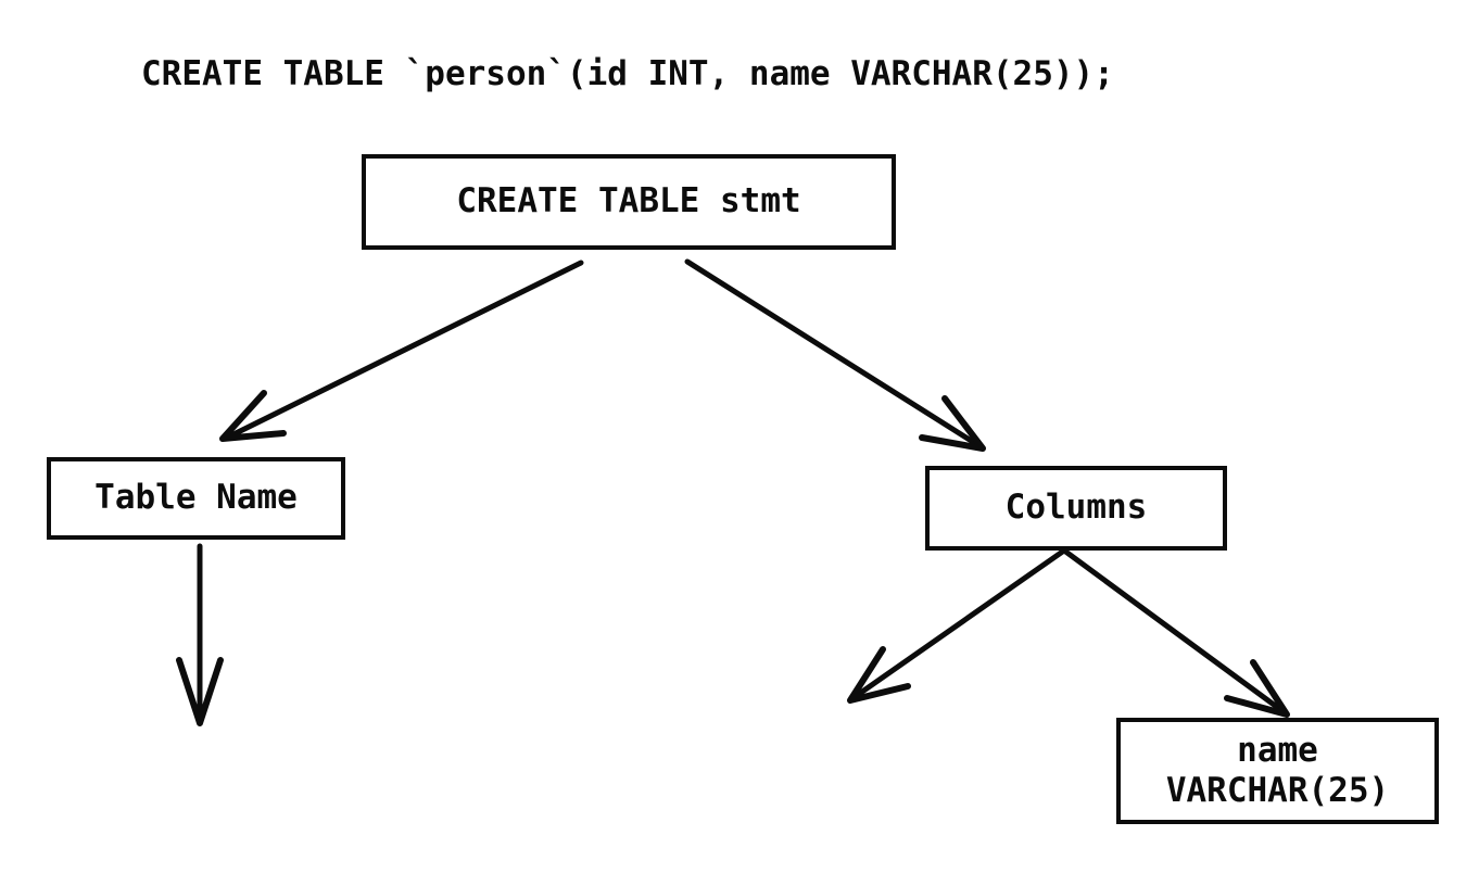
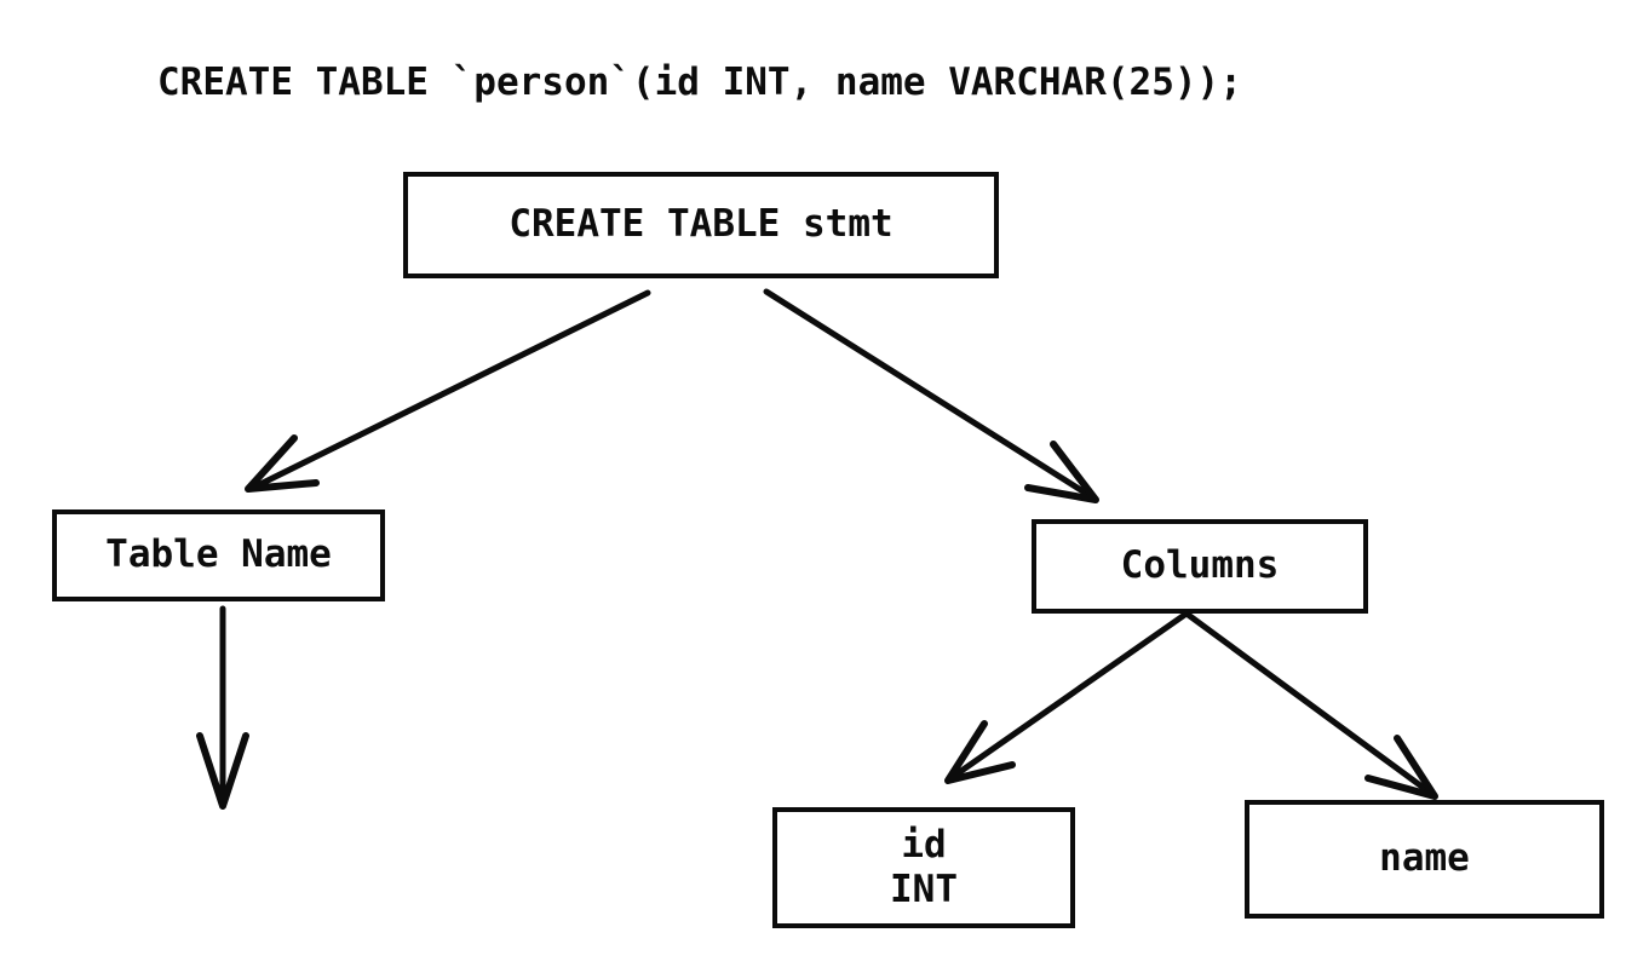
  CREATE TABLE `person`(id INT, name VARCHAR(25));
  CREATE TABLE stmt
  Table Name
  Columns
+ id
+ INT
  name
- VARCHAR(25)
